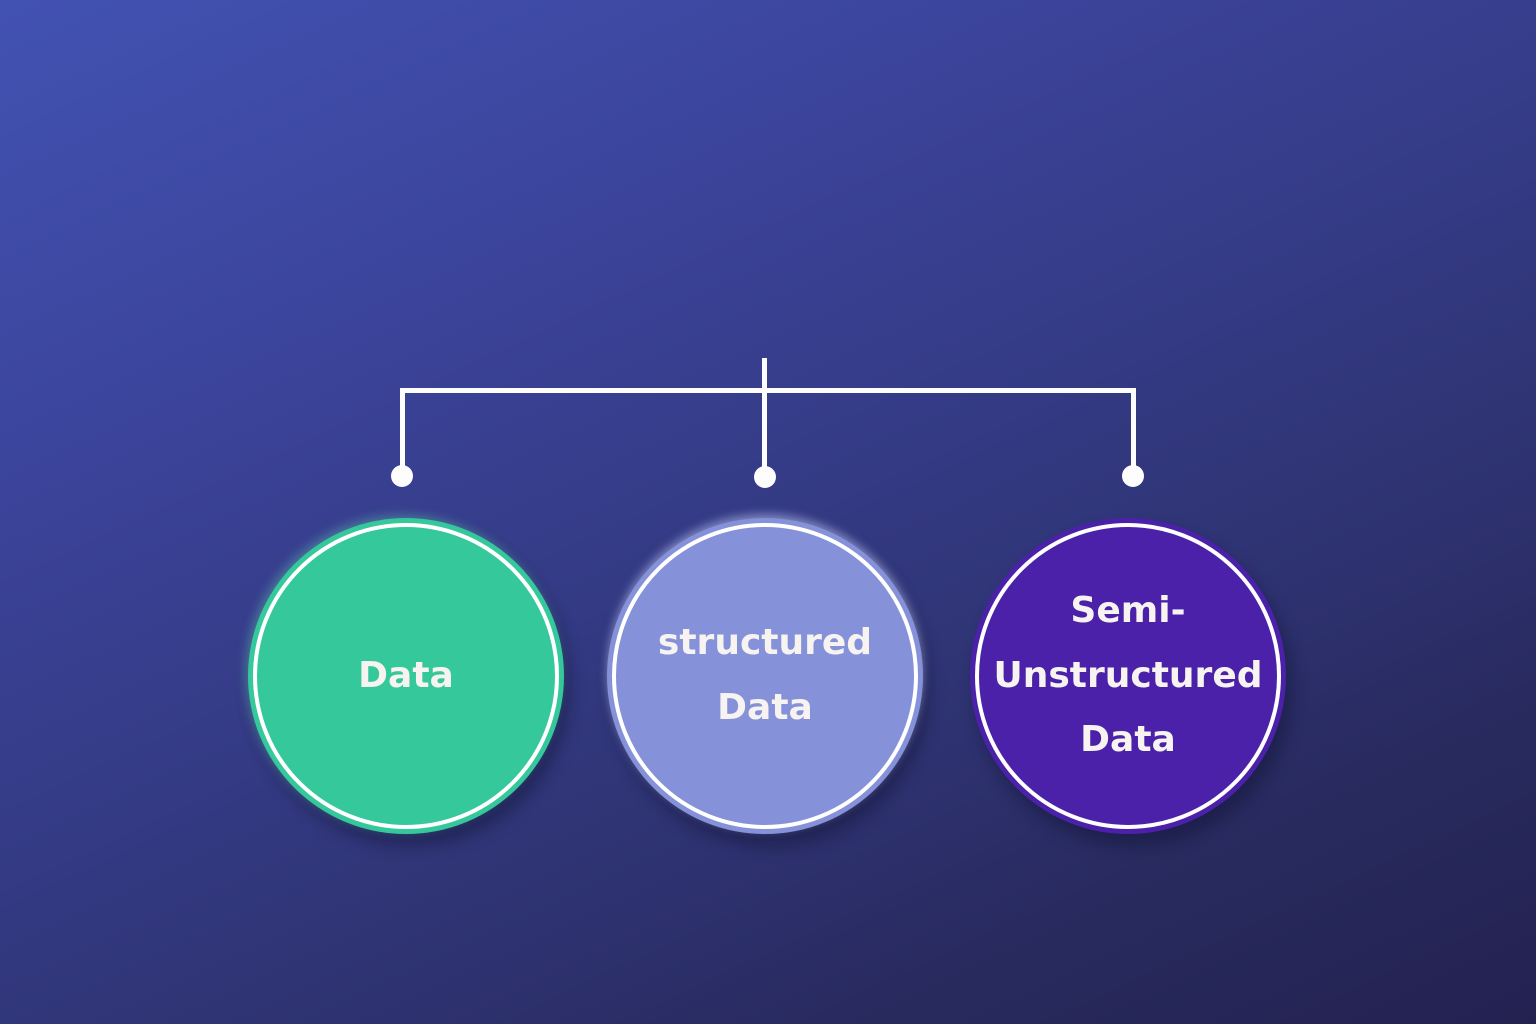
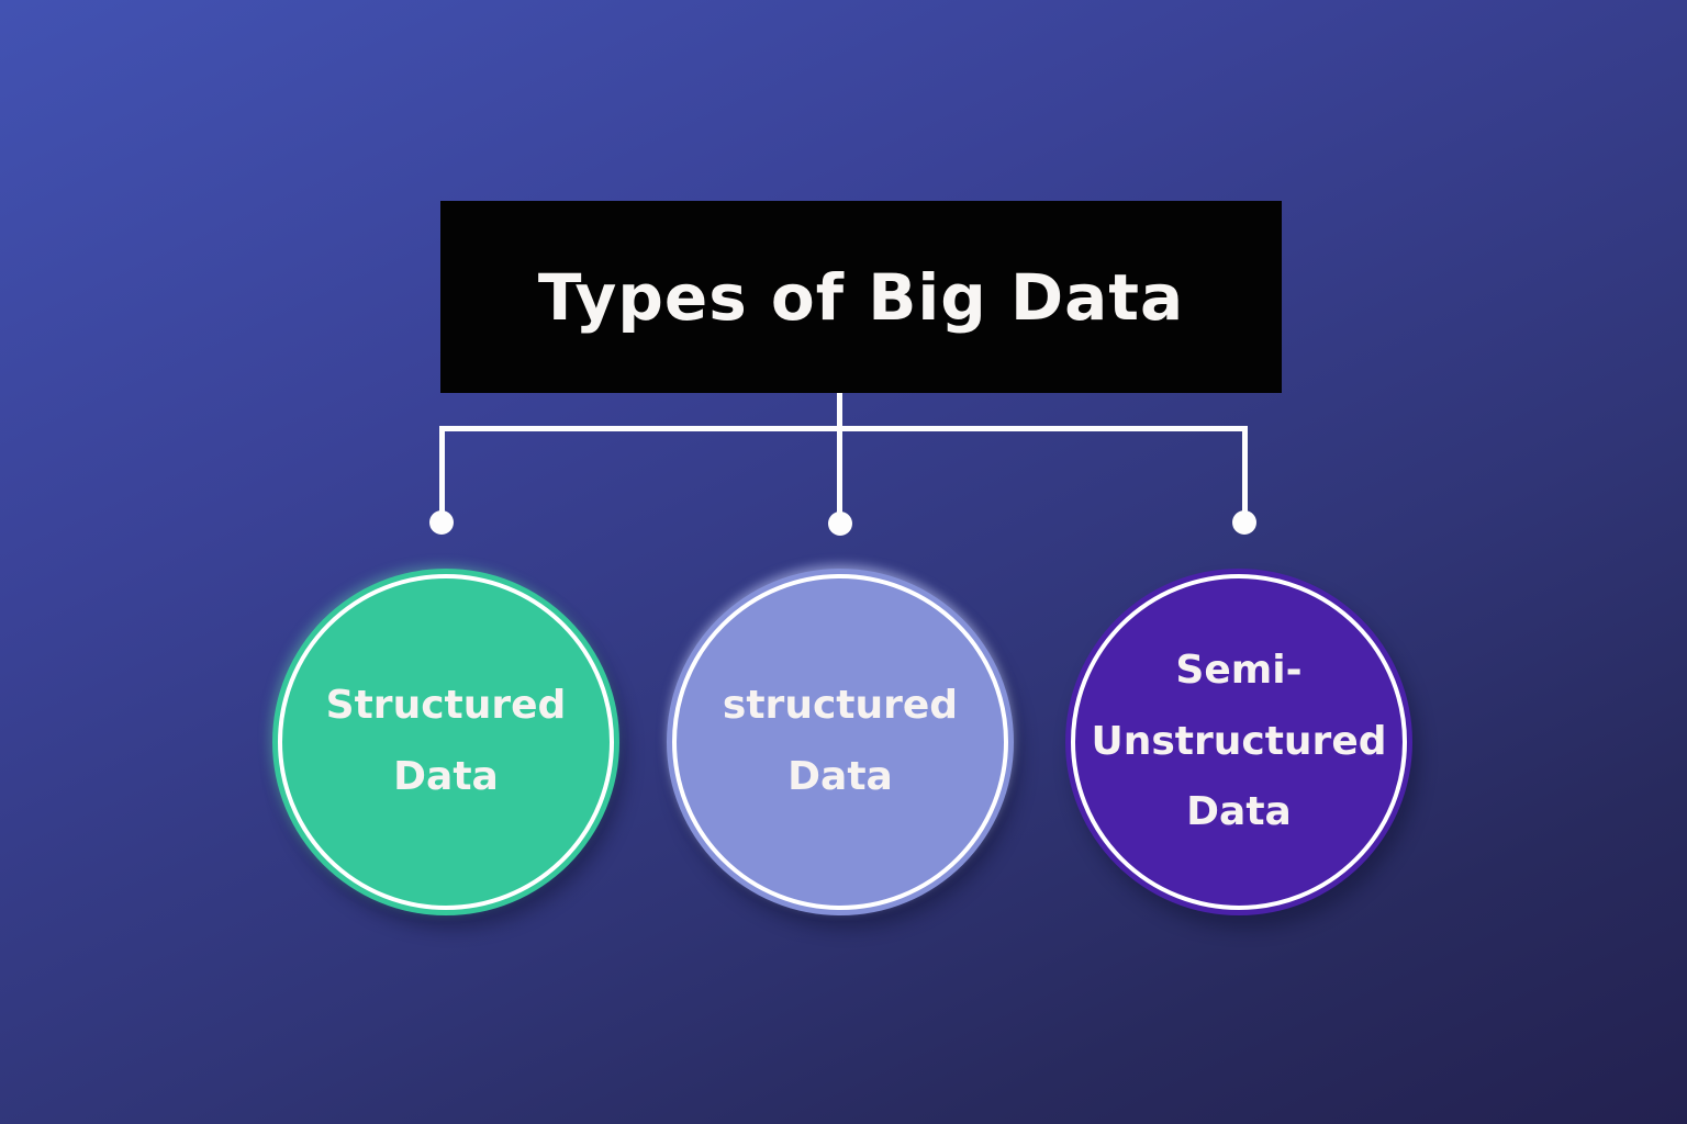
+ Types of Big Data
+ Structured
  Data
  structured
  Data
  Semi-
  Unstructured
  Data
